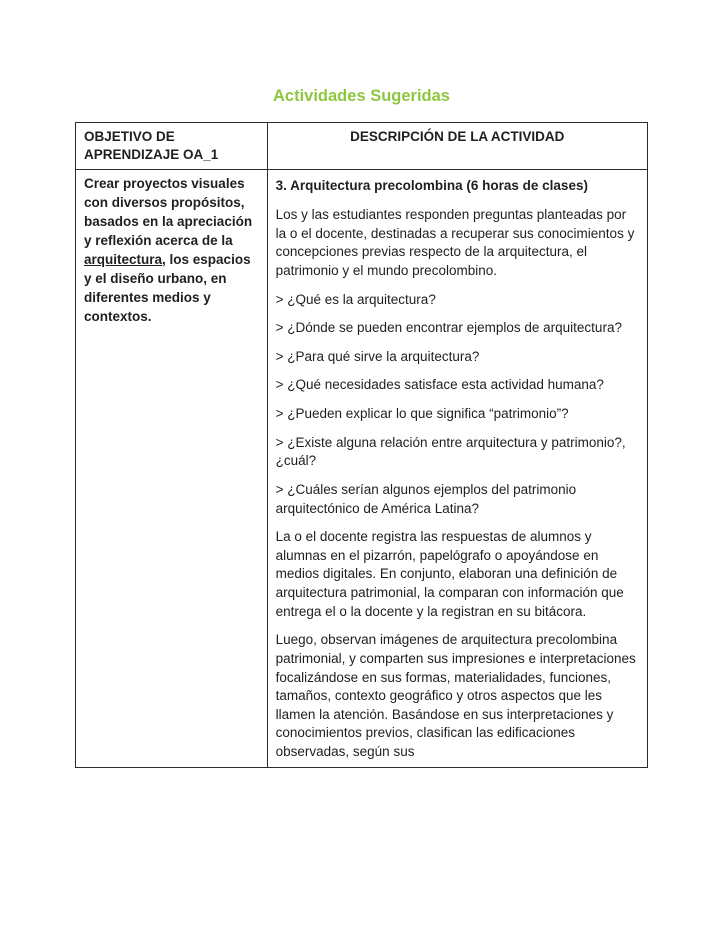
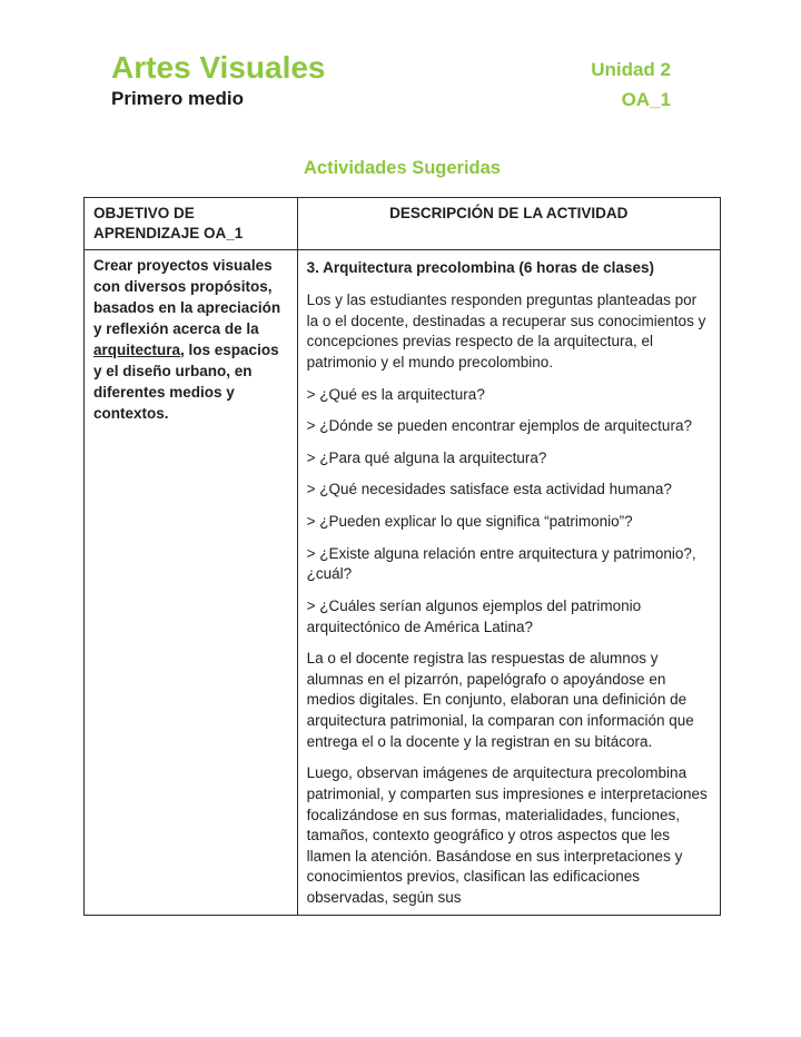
+ Artes Visuales
+ Primero medio
+ Unidad 2
+ OA_1
  Actividades Sugeridas
  OBJETIVO DE APRENDIZAJE OA_1	DESCRIPCIÓN DE LA ACTIVIDAD
- Crear proyectos visuales con diversos propósitos, basados en la apreciación y reflexión acerca de la arquitectura, los espacios y el diseño urbano, en diferentes medios y contextos.	3. Arquitectura precolombina (6 horas de clases) Los y las estudiantes responden preguntas planteadas por la o el docente, destinadas a recuperar sus conocimientos y concepciones previas respecto de la arquitectura, el patrimonio y el mundo precolombino. > ¿Qué es la arquitectura? > ¿Dónde se pueden encontrar ejemplos de arquitectura? > ¿Para qué sirve la arquitectura? > ¿Qué necesidades satisface esta actividad humana? > ¿Pueden explicar lo que significa “patrimonio”? > ¿Existe alguna relación entre arquitectura y patrimonio?, ¿cuál? > ¿Cuáles serían algunos ejemplos del patrimonio arquitectónico de América Latina? La o el docente registra las respuestas de alumnos y alumnas en el pizarrón, papelógrafo o apoyándose en medios digitales. En conjunto, elaboran una definición de arquitectura patrimonial, la comparan con información que entrega el o la docente y la registran en su bitácora. Luego, observan imágenes de arquitectura precolombina patrimonial, y comparten sus impresiones e interpretaciones focalizándose en sus formas, materialidades, funciones, tamaños, contexto geográfico y otros aspectos que les llamen la atención. Basándose en sus interpretaciones y conocimientos previos, clasifican las edificaciones observadas, según sus
+ Crear proyectos visuales con diversos propósitos, basados en la apreciación y reflexión acerca de la arquitectura, los espacios y el diseño urbano, en diferentes medios y contextos.	3. Arquitectura precolombina (6 horas de clases) Los y las estudiantes responden preguntas planteadas por la o el docente, destinadas a recuperar sus conocimientos y concepciones previas respecto de la arquitectura, el patrimonio y el mundo precolombino. > ¿Qué es la arquitectura? > ¿Dónde se pueden encontrar ejemplos de arquitectura? > ¿Para qué alguna la arquitectura? > ¿Qué necesidades satisface esta actividad humana? > ¿Pueden explicar lo que significa “patrimonio”? > ¿Existe alguna relación entre arquitectura y patrimonio?, ¿cuál? > ¿Cuáles serían algunos ejemplos del patrimonio arquitectónico de América Latina? La o el docente registra las respuestas de alumnos y alumnas en el pizarrón, papelógrafo o apoyándose en medios digitales. En conjunto, elaboran una definición de arquitectura patrimonial, la comparan con información que entrega el o la docente y la registran en su bitácora. Luego, observan imágenes de arquitectura precolombina patrimonial, y comparten sus impresiones e interpretaciones focalizándose en sus formas, materialidades, funciones, tamaños, contexto geográfico y otros aspectos que les llamen la atención. Basándose en sus interpretaciones y conocimientos previos, clasifican las edificaciones observadas, según sus
